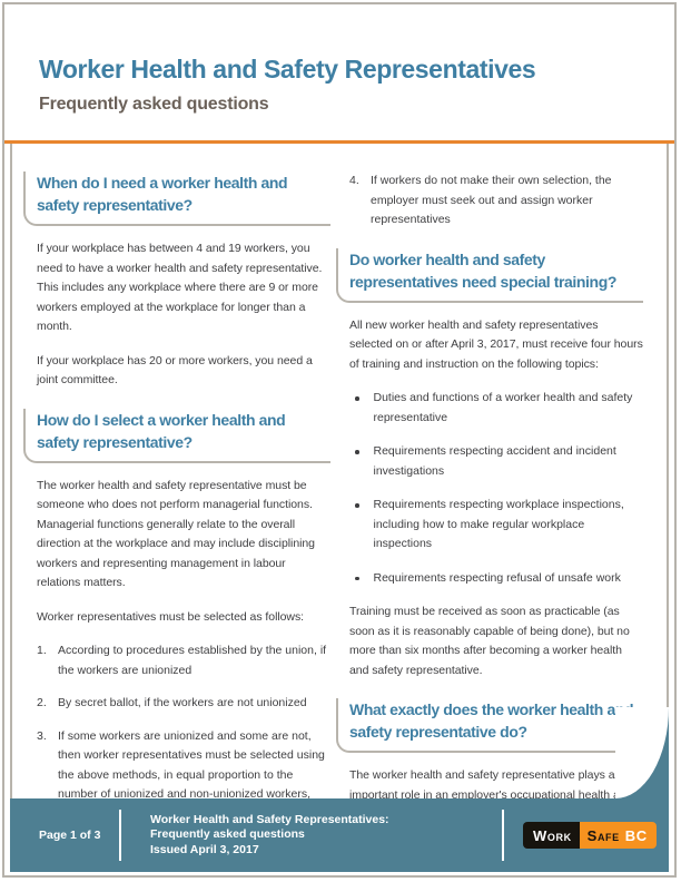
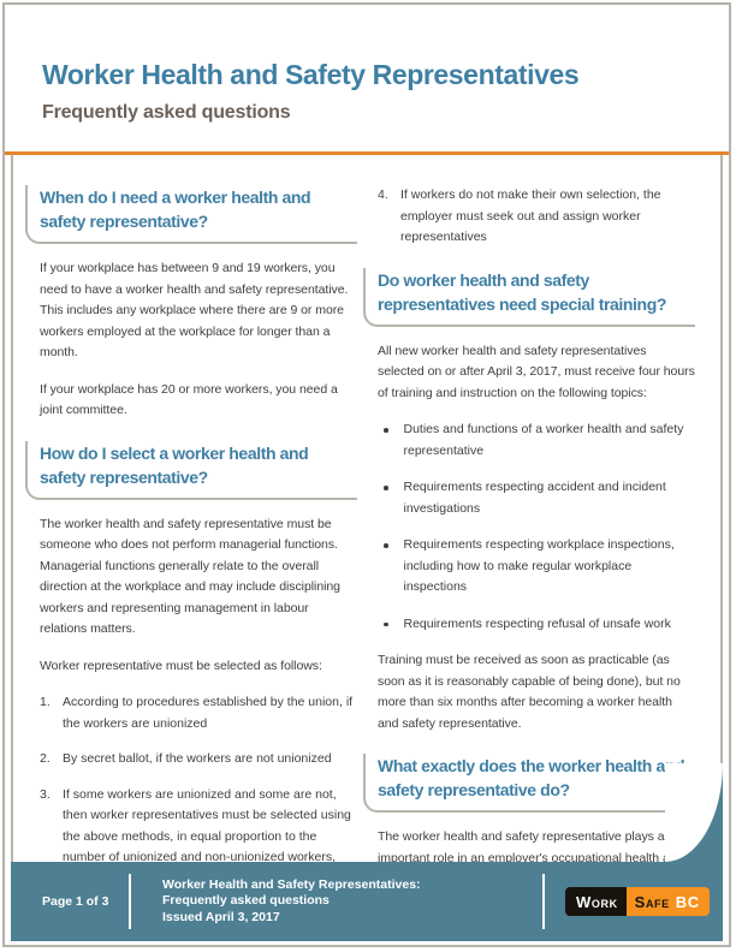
  Worker Health and Safety Representatives
  Frequently asked questions
  When do I need a worker health and safety representative?
- If your workplace has between 4 and 19 workers, you need to have a worker health and safety representative. This includes any workplace where there are 9 or more workers employed at the workplace for longer than a month.
+ If your workplace has between 9 and 19 workers, you need to have a worker health and safety representative. This includes any workplace where there are 9 or more workers employed at the workplace for longer than a month.
  If your workplace has 20 or more workers, you need a joint committee.
  How do I select a worker health and safety representative?
  The worker health and safety representative must be someone who does not perform managerial functions. Managerial functions generally relate to the overall direction at the workplace and may include disciplining workers and representing management in labour relations matters.
- Worker representatives must be selected as follows:
+ Worker representative must be selected as follows:
  1.
  According to procedures established by the union, if the workers are unionized
  2.
  By secret ballot, if the workers are not unionized
  3.
  If some workers are unionized and some are not, then worker representatives must be selected using the above methods, in equal proportion to the number of unionized and non-unionized workers,
  4.
  If workers do not make their own selection, the employer must seek out and assign worker representatives
  Do worker health and safety representatives need special training?
  All new worker health and safety representatives selected on or after April 3, 2017, must receive four hours of training and instruction on the following topics:
  Duties and functions of a worker health and safety representative
  Requirements respecting accident and incident investigations
  Requirements respecting workplace inspections, including how to make regular workplace inspections
  Requirements respecting refusal of unsafe work
  Training must be received as soon as practicable (as soon as it is reasonably capable of being done), but no more than six months after becoming a worker health and safety representative.
  What exactly does the worker health a safety representative do?
  Page 1 of 3
  Worker Health and Safety Representatives:
  Frequently asked questions
  Issued April 3, 2017
  Work
  Safe
  BC
